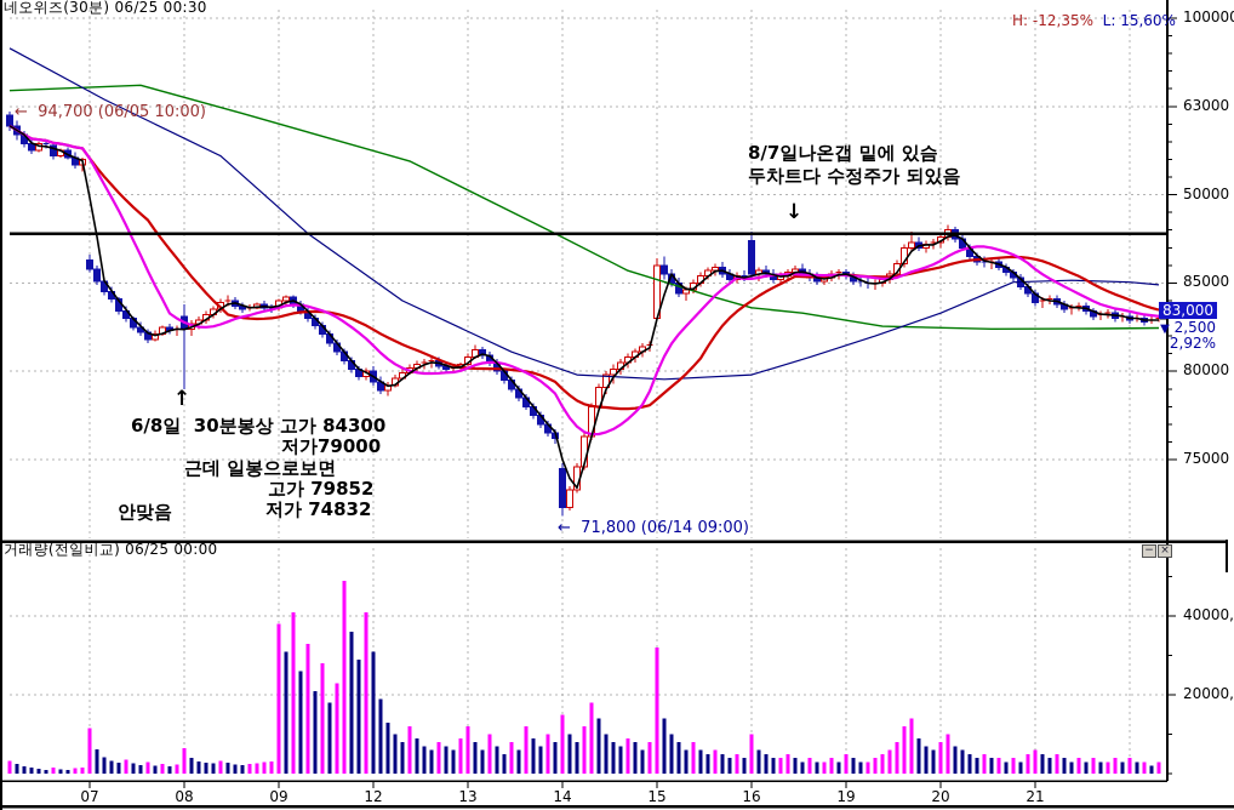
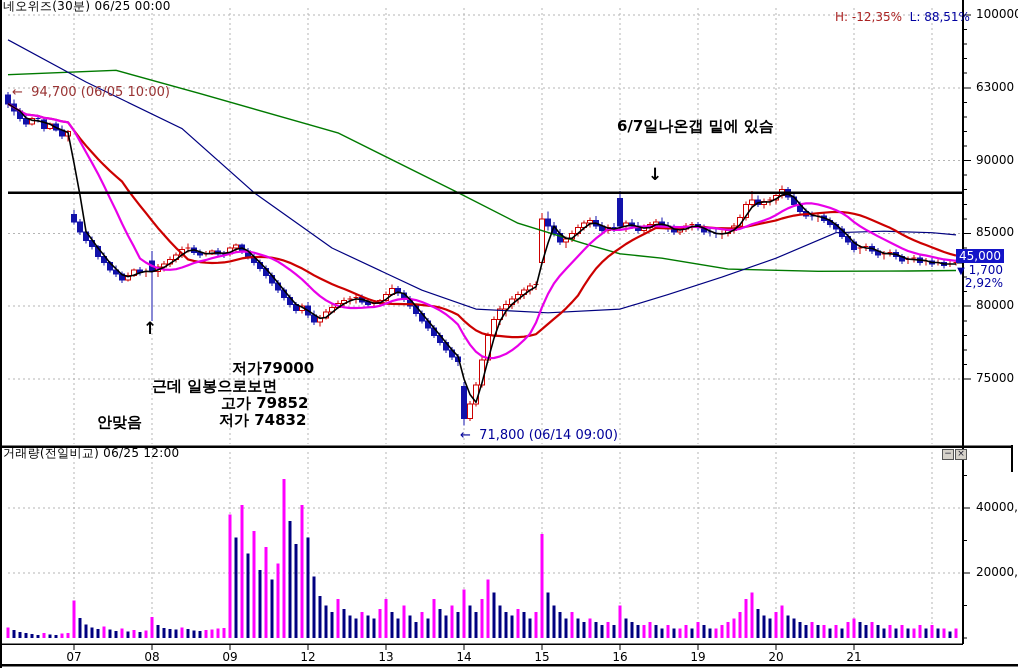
- 네오위즈(30분) 06/25 00:30
+ 네오위즈(30분) 06/25 00:00
- H: -12,35% L: 15,60%
+ H: -12,35% L: 88,51%
  ← 94,700 (06/05 10:00)
  ← 71,800 (06/14 09:00)
- 8/7일나온갭 밑에 있슴
+ 6/7일나온갭 밑에 있슴
- 두차트다 수정주가 되있음
  ↓
  ↑
- 6/8일 30분봉상 고가 84300
  저가79000
  근데 일봉으로보면
  고가 79852
  저가 74832
  안맞음
- 83,000
+ 45,000
- ▼ 2,500
+ ▼ 1,700
  2,92%
- 거래량(전일비교) 06/25 00:00
+ 거래량(전일비교) 06/25 12:00
  −
  ×
  10000
  63000
- 50000
+ 90000
  85000
  80000
  75000
  40000,
  20000,
  07
  08
  09
  12
  13
  14
  15
  16
  19
  20
  21
